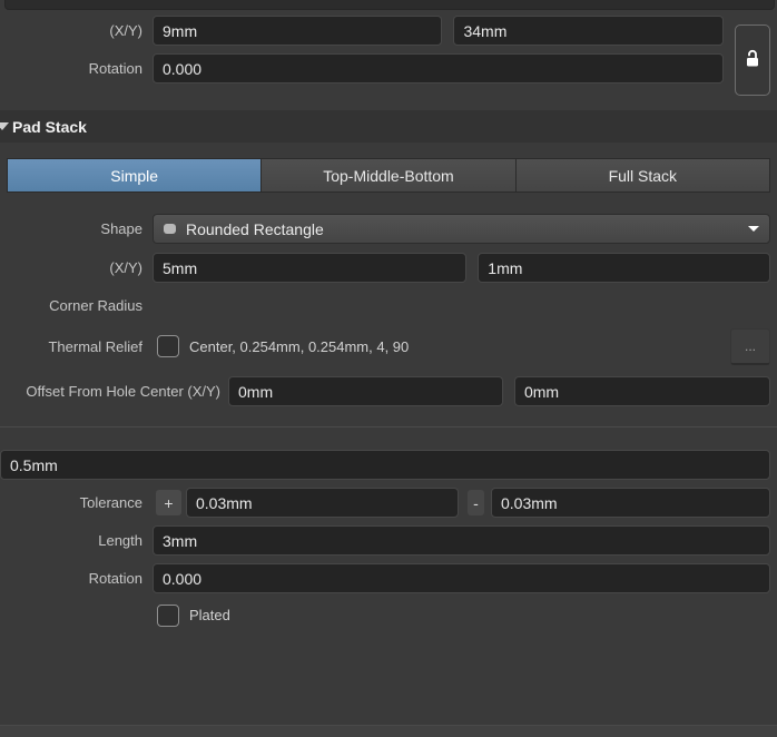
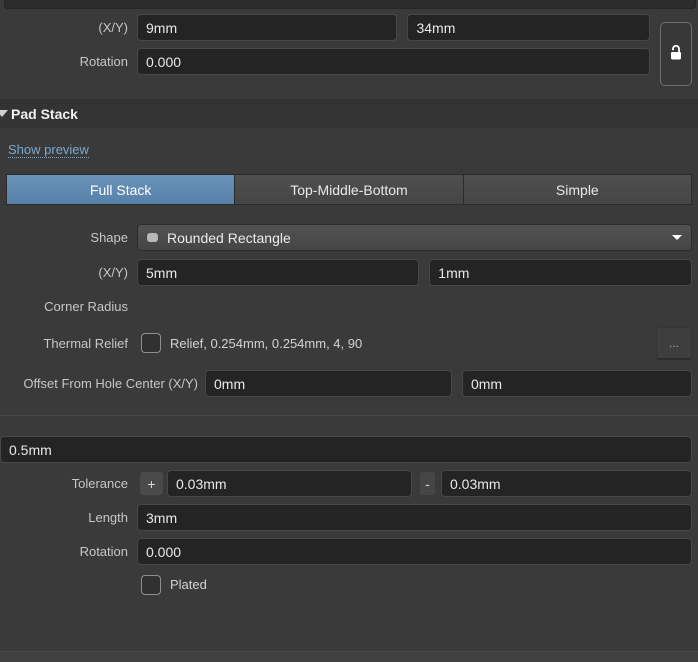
  (X/Y)
  9mm
  34mm
  Rotation
  0.000
  Pad Stack
+ Show preview
- Simple
+ Full Stack
  Top-Middle-Bottom
- Full Stack
+ Simple
  Shape
  Rounded Rectangle
  (X/Y)
  5mm
  1mm
  Corner Radius
  Thermal Relief
- Center, 0.254mm, 0.254mm, 4, 90
+ Relief, 0.254mm, 0.254mm, 4, 90
  ...
  Offset From Hole Center (X/Y)
  0mm
  0mm
  0.5mm
  Tolerance
  +
  0.03mm
  -
  0.03mm
  Length
  3mm
  Rotation
  0.000
  Plated
